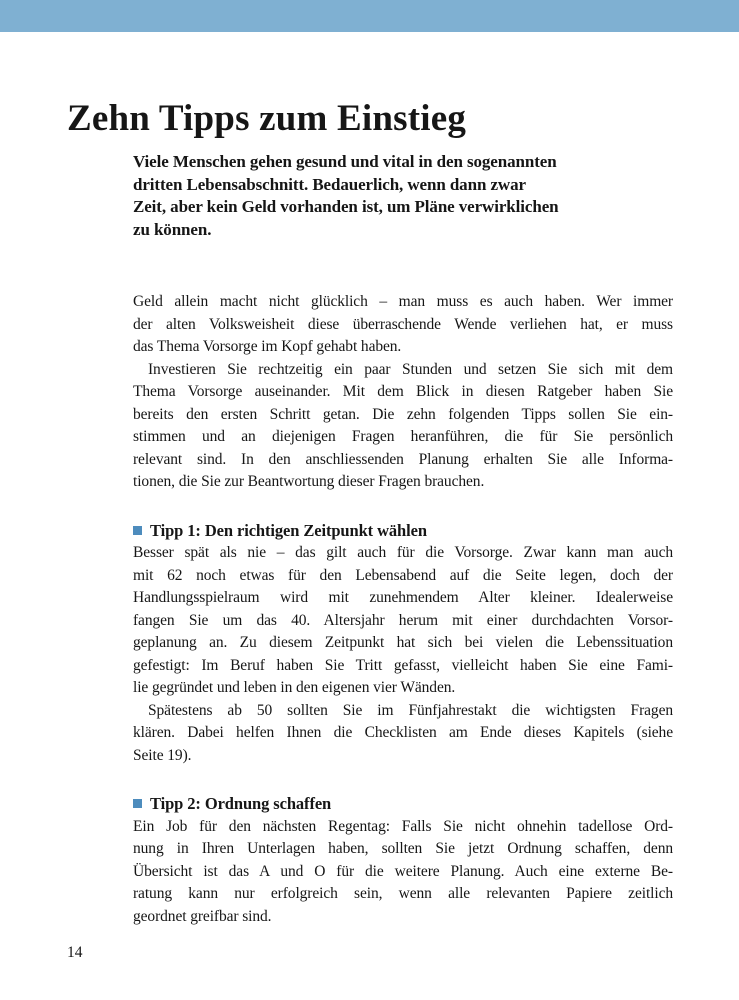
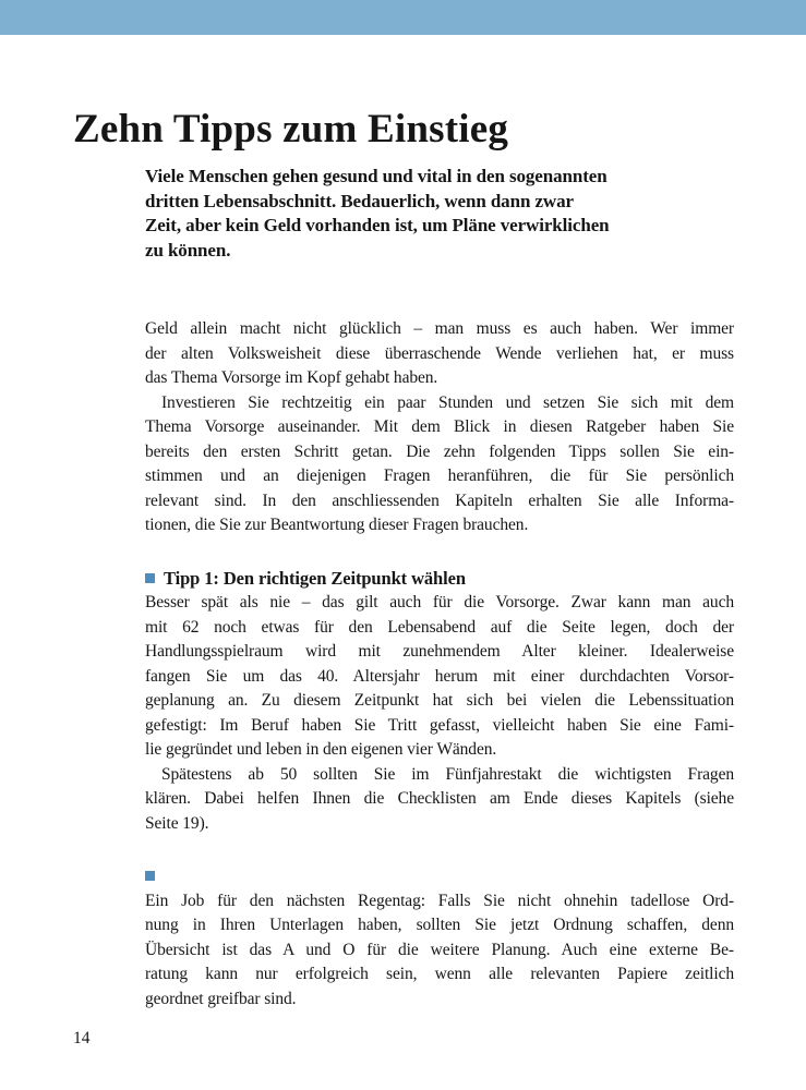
  Zehn Tipps zum Einstieg
  Viele Menschen gehen gesund und vital in den sogenannten
  dritten Lebensabschnitt. Bedauerlich, wenn dann zwar
  Zeit, aber kein Geld vorhanden ist, um Pläne verwirklichen
  zu können.
  Geld allein macht nicht glücklich – man muss es auch haben. Wer immer
  der alten Volksweisheit diese überraschende Wende verliehen hat, er muss
  das Thema Vorsorge im Kopf gehabt haben.
  Investieren Sie rechtzeitig ein paar Stunden und setzen Sie sich mit dem
  Thema Vorsorge auseinander. Mit dem Blick in diesen Ratgeber haben Sie
  bereits den ersten Schritt getan. Die zehn folgenden Tipps sollen Sie ein-
  stimmen und an diejenigen Fragen heranführen, die für Sie persönlich
- relevant sind. In den anschliessenden Planung erhalten Sie alle Informa-
+ relevant sind. In den anschliessenden Kapiteln erhalten Sie alle Informa-
  tionen, die Sie zur Beantwortung dieser Fragen brauchen.
  Tipp 1: Den richtigen Zeitpunkt wählen
  Besser spät als nie – das gilt auch für die Vorsorge. Zwar kann man auch
  mit 62 noch etwas für den Lebensabend auf die Seite legen, doch der
  Handlungsspielraum wird mit zunehmendem Alter kleiner. Idealerweise
  fangen Sie um das 40. Altersjahr herum mit einer durchdachten Vorsor-
  geplanung an. Zu diesem Zeitpunkt hat sich bei vielen die Lebenssituation
  gefestigt: Im Beruf haben Sie Tritt gefasst, vielleicht haben Sie eine Fami-
  lie gegründet und leben in den eigenen vier Wänden.
  Spätestens ab 50 sollten Sie im Fünfjahrestakt die wichtigsten Fragen
  klären. Dabei helfen Ihnen die Checklisten am Ende dieses Kapitels (siehe
  Seite 19).
- Tipp 2: Ordnung schaffen
  Ein Job für den nächsten Regentag: Falls Sie nicht ohnehin tadellose Ord-
  nung in Ihren Unterlagen haben, sollten Sie jetzt Ordnung schaffen, denn
  Übersicht ist das A und O für die weitere Planung. Auch eine externe Be-
  ratung kann nur erfolgreich sein, wenn alle relevanten Papiere zeitlich
  geordnet greifbar sind.
  14
